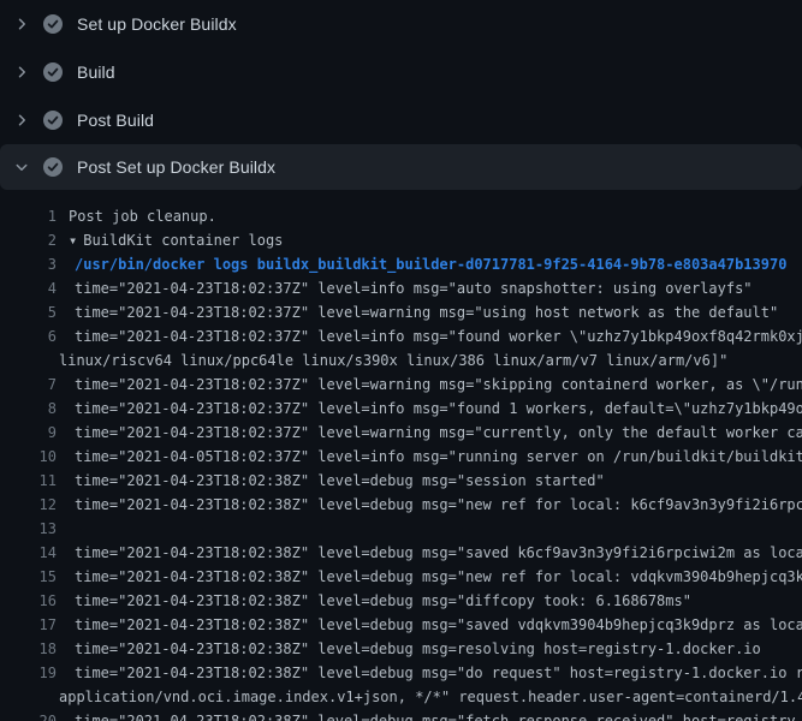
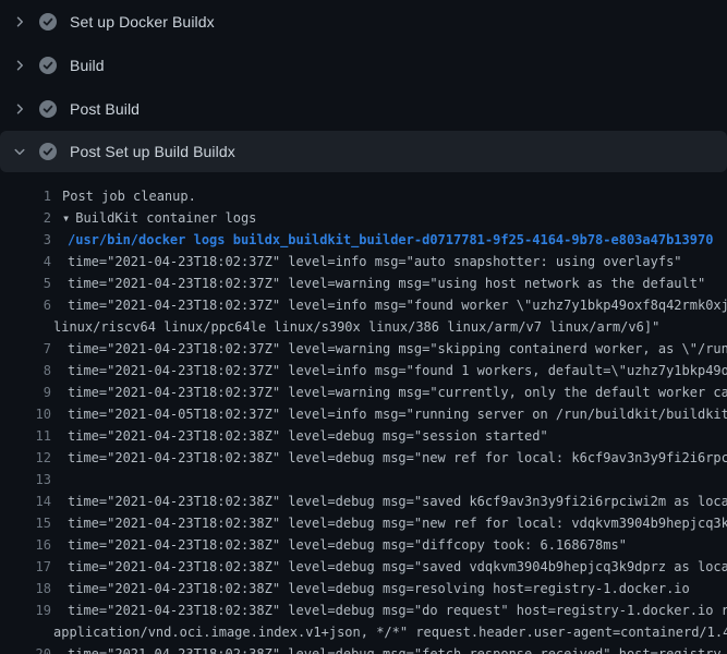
  Set up Docker Buildx
  Build
  Post Build
- Post Set up Docker Buildx
+ Post Set up Build Buildx
  1
  Post job cleanup.
  2
  ▾ BuildKit container logs
  3
  /usr/bin/docker logs buildx_buildkit_builder-d0717781-9f25-4164-9b78-e803a47b13970
  4
  time="2021-04-23T18:02:37Z" level=info msg="auto snapshotter: using overlayfs"
  5
  time="2021-04-23T18:02:37Z" level=warning msg="using host network as the default"
  6
  time="2021-04-23T18:02:37Z" level=info msg="found worker \"uzhz7y1bkp49oxf8q42rmk0xj
  linux/riscv64 linux/ppc64le linux/s390x linux/386 linux/arm/v7 linux/arm/v6]"
  7
  time="2021-04-23T18:02:37Z" level=warning msg="skipping containerd worker, as \"/run
  8
  time="2021-04-23T18:02:37Z" level=info msg="found 1 workers, default=\"uzhz7y1bkp49o
  9
  time="2021-04-23T18:02:37Z" level=warning msg="currently, only the default worker ca
  10
  time="2021-04-05T18:02:37Z" level=info msg="running server on /run/buildkit/buildkit
  11
  time="2021-04-23T18:02:38Z" level=debug msg="session started"
  12
  time="2021-04-23T18:02:38Z" level=debug msg="new ref for local: k6cf9av3n3y9fi2i6rpc
  13
  14
  time="2021-04-23T18:02:38Z" level=debug msg="saved k6cf9av3n3y9fi2i6rpciwi2m as loca
  15
  time="2021-04-23T18:02:38Z" level=debug msg="new ref for local: vdqkvm3904b9hepjcq3k
  16
  time="2021-04-23T18:02:38Z" level=debug msg="diffcopy took: 6.168678ms"
  17
  time="2021-04-23T18:02:38Z" level=debug msg="saved vdqkvm3904b9hepjcq3k9dprz as loca
  18
  time="2021-04-23T18:02:38Z" level=debug msg=resolving host=registry-1.docker.io
  19
  time="2021-04-23T18:02:38Z" level=debug msg="do request" host=registry-1.docker.io r
  application/vnd.oci.image.index.v1+json, */*" request.header.user-agent=containerd/1.
